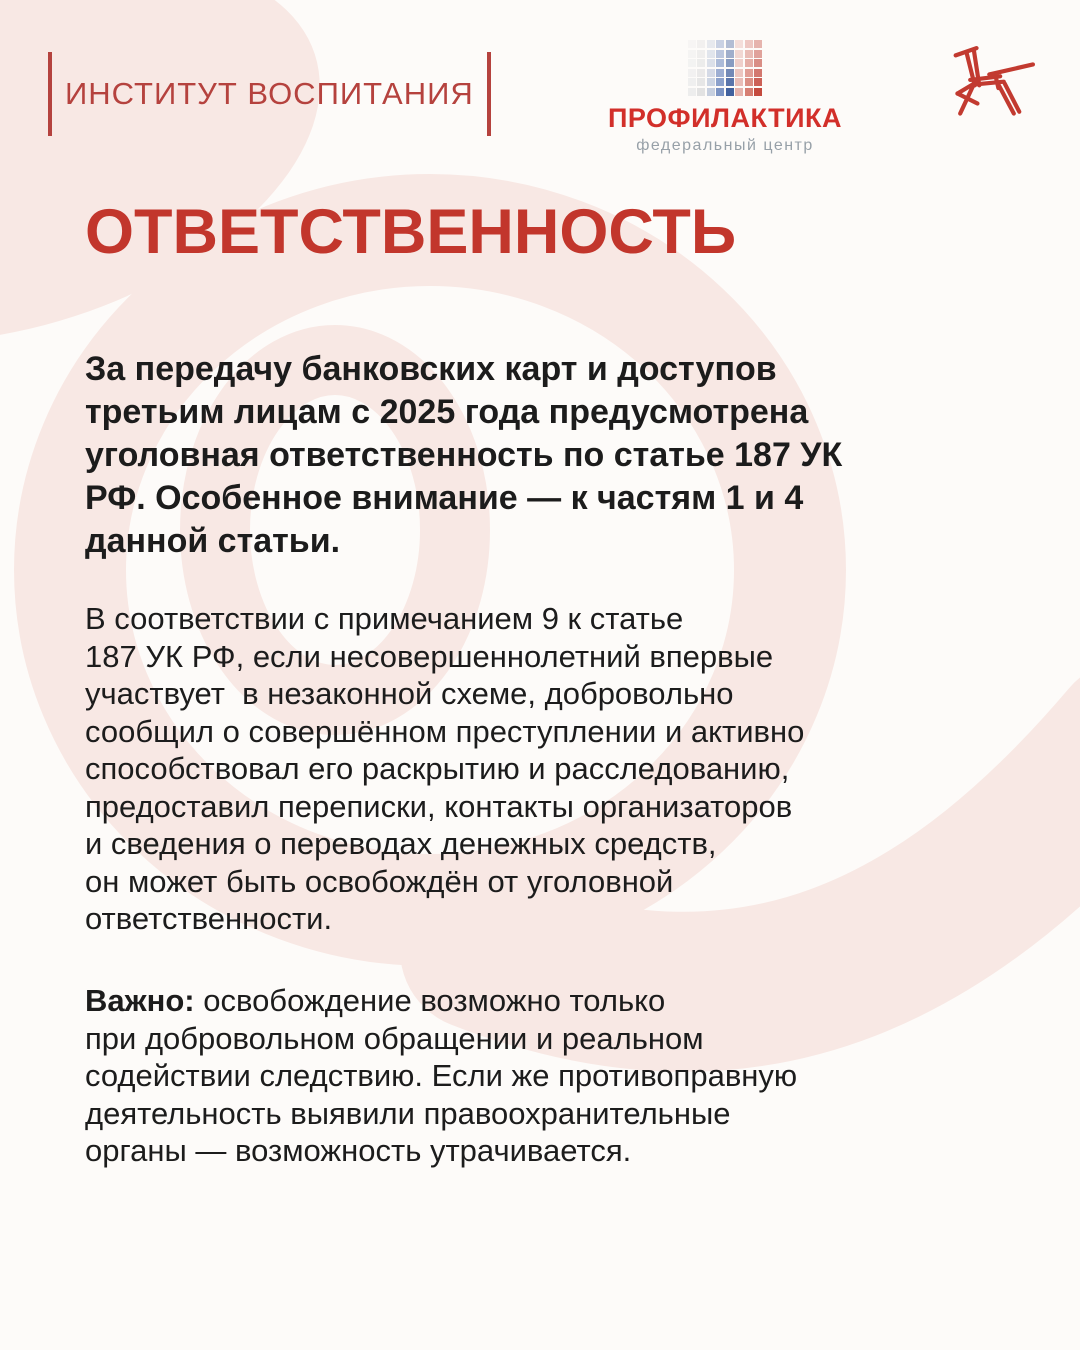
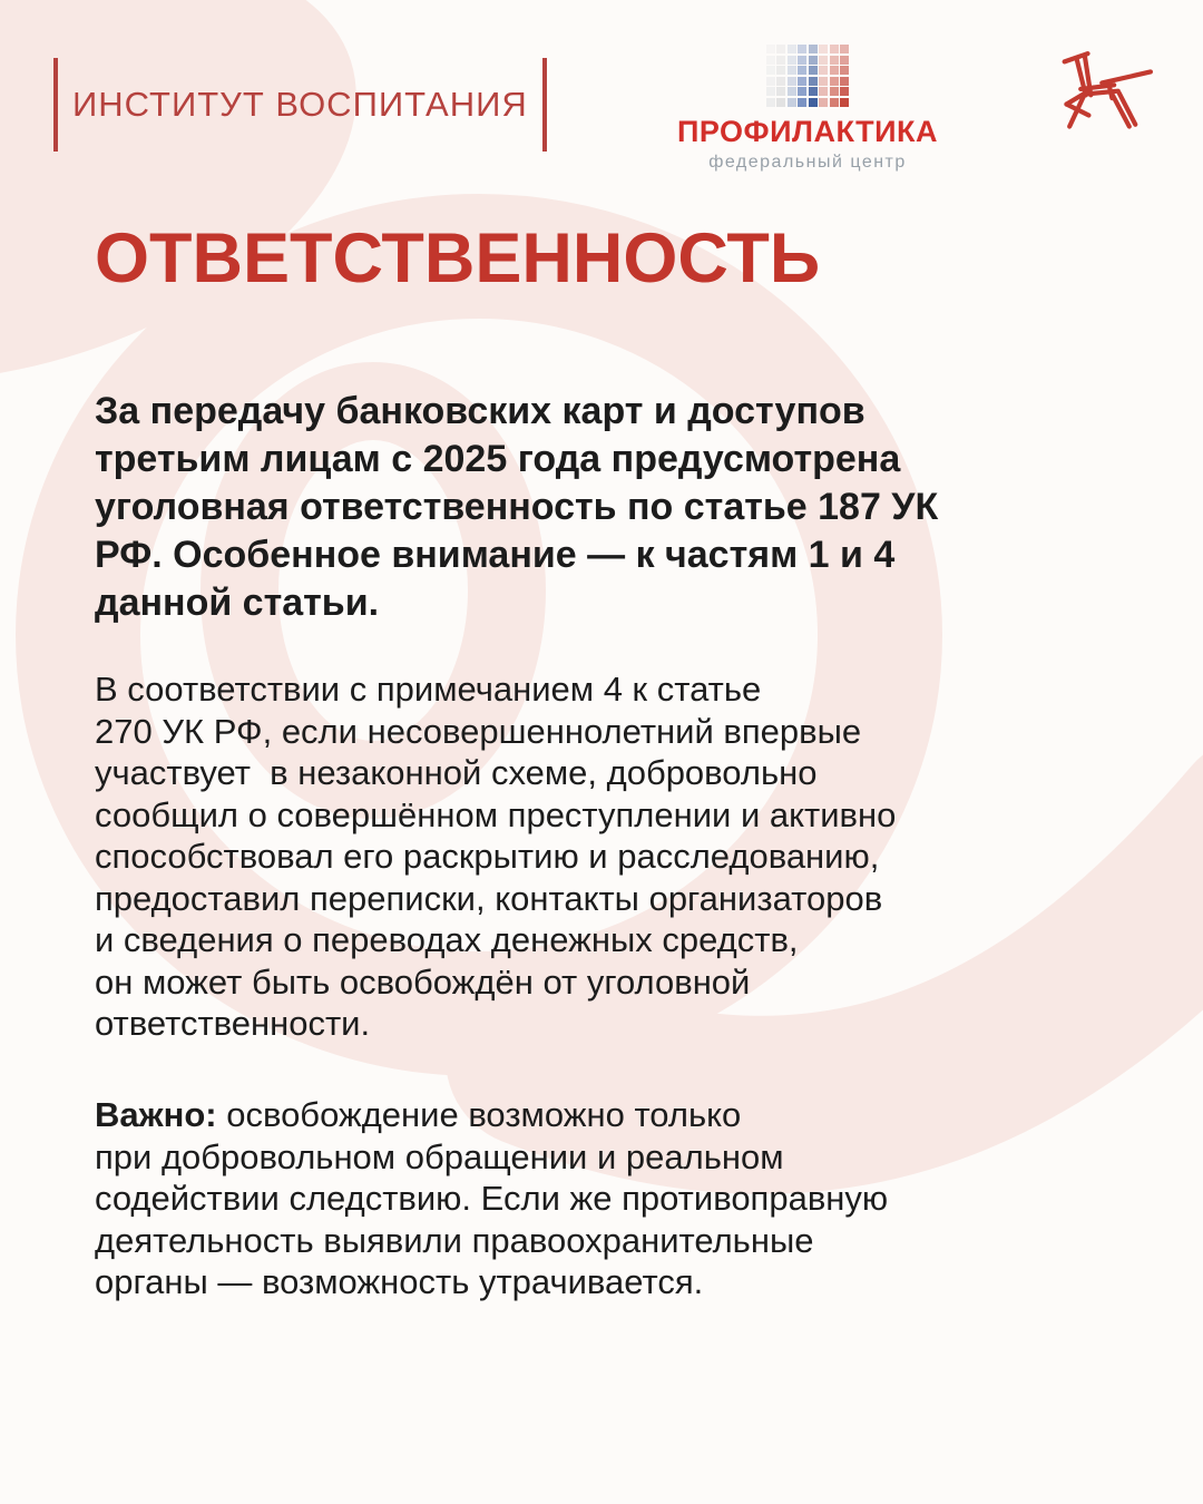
  ИНСТИТУТ ВОСПИТАНИЯ
  ПРОФИЛАКТИКА
  федеральный центр
  ОТВЕТСТВЕННОСТЬ
  За передачу банковских карт и доступов
  третьим лицам с 2025 года предусмотрена
  уголовная ответственность по статье 187 УК
  РФ. Особенное внимание — к частям 1 и 4
  данной статьи.
- В соответствии с примечанием 9 к статье
+ В соответствии с примечанием 4 к статье
- 187 УК РФ, если несовершеннолетний впервые
+ 270 УК РФ, если несовершеннолетний впервые
  участвует в незаконной схеме, добровольно
  сообщил о совершённом преступлении и активно
  способствовал его раскрытию и расследованию,
  предоставил переписки, контакты организаторов
  и сведения о переводах денежных средств,
  он может быть освобождён от уголовной
  ответственности.
  Важно: освобождение возможно только
  при добровольном обращении и реальном
  содействии следствию. Если же противоправную
  деятельность выявили правоохранительные
  органы — возможность утрачивается.
